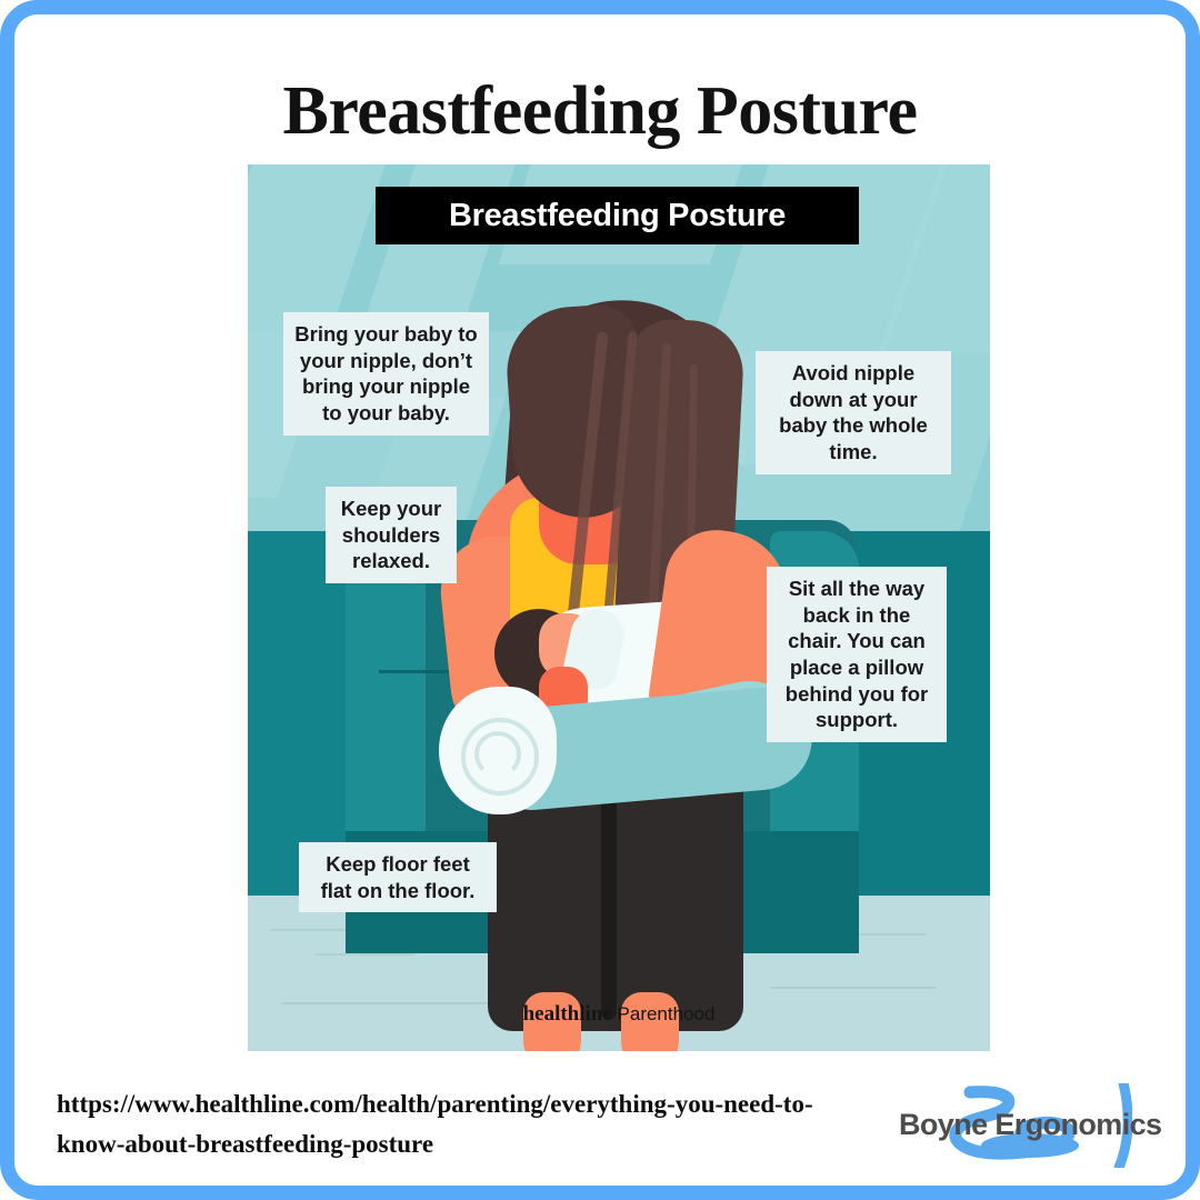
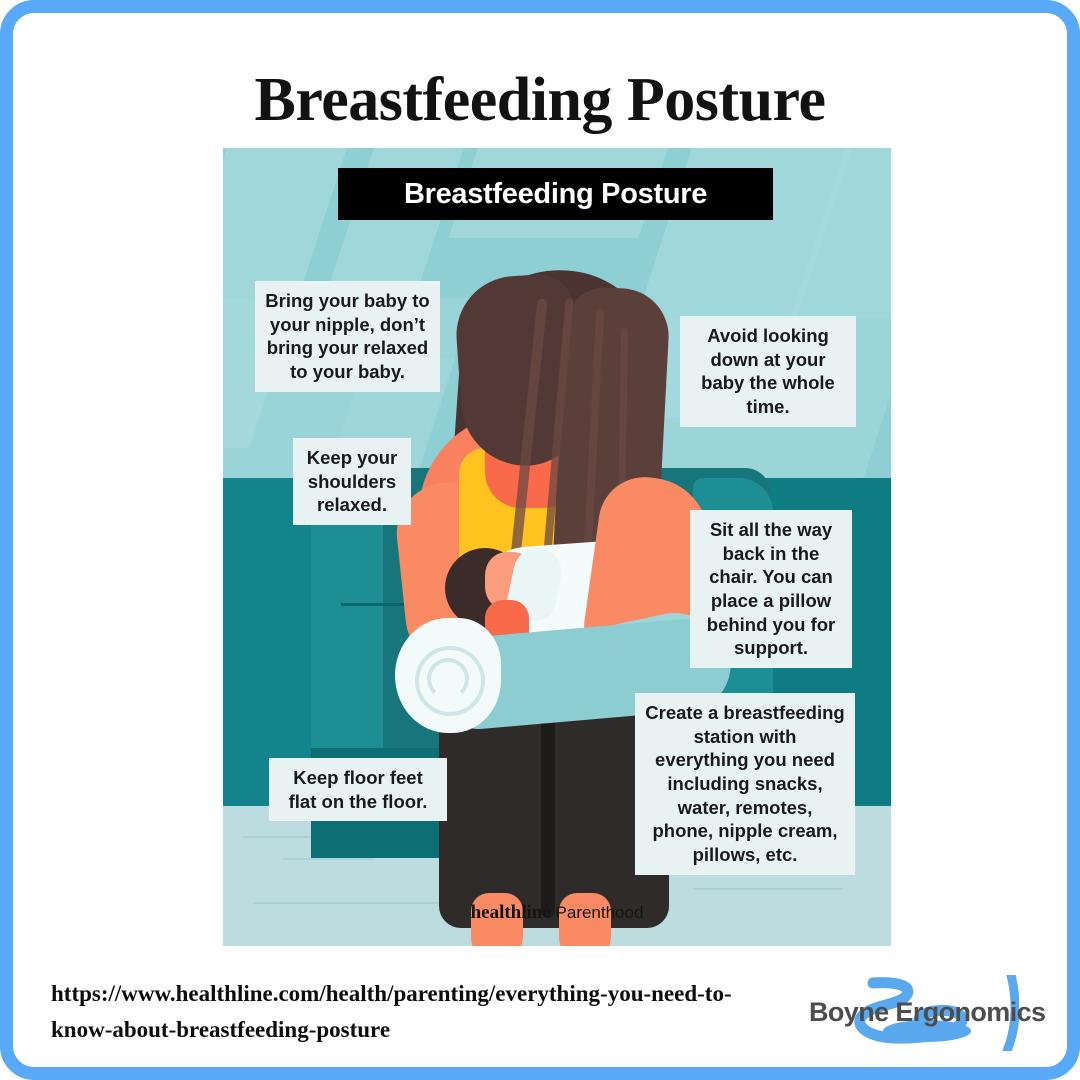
  Breastfeeding Posture
  Breastfeeding Posture
- Bring your baby to your nipple, don’t bring your nipple to your baby.
+ Bring your baby to your nipple, don’t bring your relaxed to your baby.
  Keep your shoulders relaxed.
  Keep floor feet flat on the floor.
- Avoid nipple down at your baby the whole time.
+ Avoid looking down at your baby the whole time.
  Sit all the way back in the chair. You can place a pillow behind you for support.
+ Create a breastfeeding station with everything you need including snacks, water, remotes, phone, nipple cream, pillows, etc.
  healthline Parenthood
  https://www.healthline.com/health/parenting/everything-you-need-to-know-about-breastfeeding-posture
  Boyne Ergonomics
